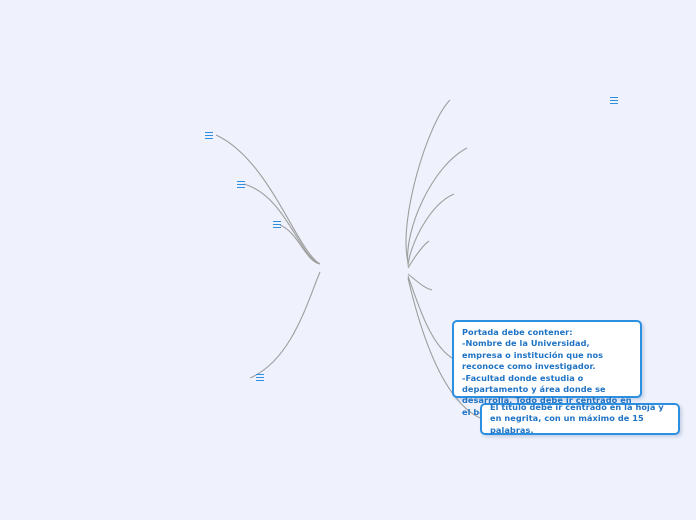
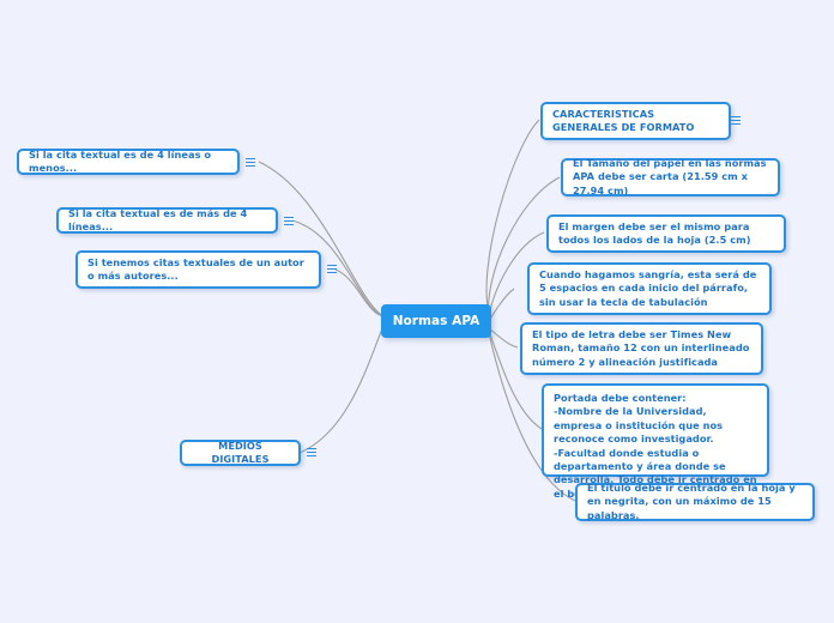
+ Normas APA
+ Si la cita textual es de 4 líneas o menos...
+ Si la cita textual es de más de 4 líneas...
+ Si tenemos citas textuales de un autor o más autores...
+ MEDIOS DIGITALES
+ CARACTERISTICAS GENERALES DE FORMATO
+ El Tamaño del papel en las normas APA debe ser carta (21.59 cm x 27.94 cm)
+ El margen debe ser el mismo para todos los lados de la hoja (2.5 cm)
+ Cuando hagamos sangría, esta será de 5 espacios en cada inicio del párrafo, sin usar la tecla de tabulación
+ El tipo de letra debe ser Times New Roman, tamaño 12 con un interlineado número 2 y alineación justificada
  Portada debe contener:
  -Nombre de la Universidad, empresa o institución que nos reconoce como investigador.
  -Facultad donde estudia o departamento y área donde se desarrolla. Todo debe ir centrado en el b
  El título debe ir centrado en la hoja y en negrita, con un máximo de 15 palabras.
